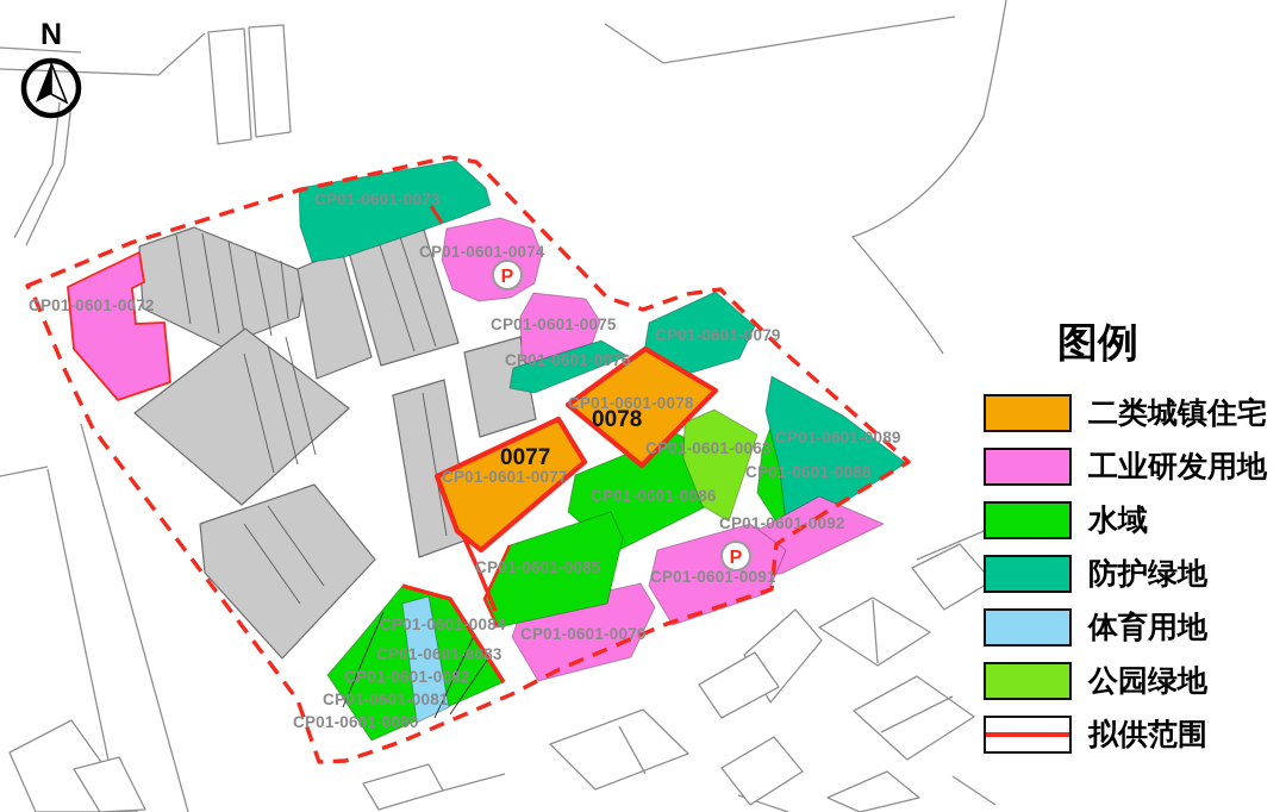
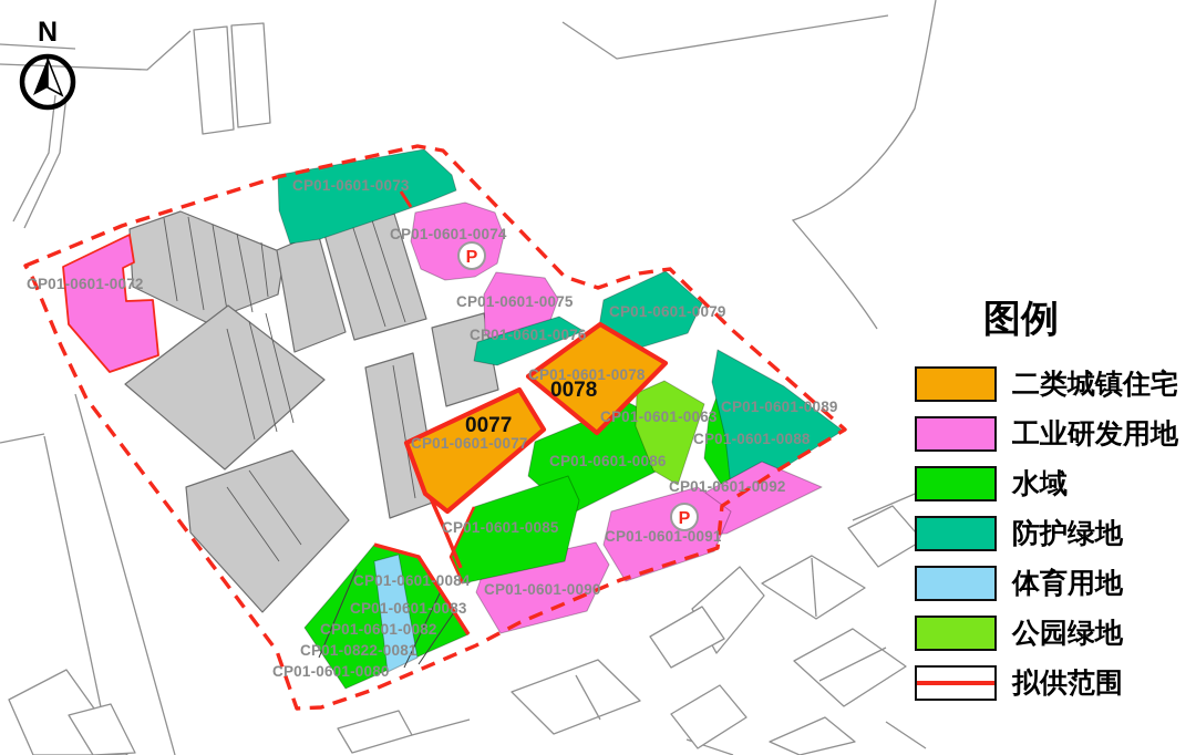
  P
  P
  CP01-0601-0072
  CP01-0601-0073
  CP01-0601-0074
  CP01-0601-0075
  CP01-0601-0076
  CP01-0601-0079
  CP01-0601-0078
  CP01-0601-0077
  CP01-0601-0063
  CP01-0601-0089
  CP01-0601-0088
  CP01-0601-0086
  CP01-0601-0092
  CP01-0601-0085
  CP01-0601-0091
- CP01-0601-0070
+ CP01-0601-0090
  CP01-0601-0084
  CP01-0601-0083
  CP01-0601-0082
- CP01-0601-0081
+ CP01-0822-0081
  CP01-0601-0080
  0077
  0078
  N
  图例
  二类城镇住宅
  工业研发用地
  水域
  防护绿地
  体育用地
  公园绿地
  拟供范围
